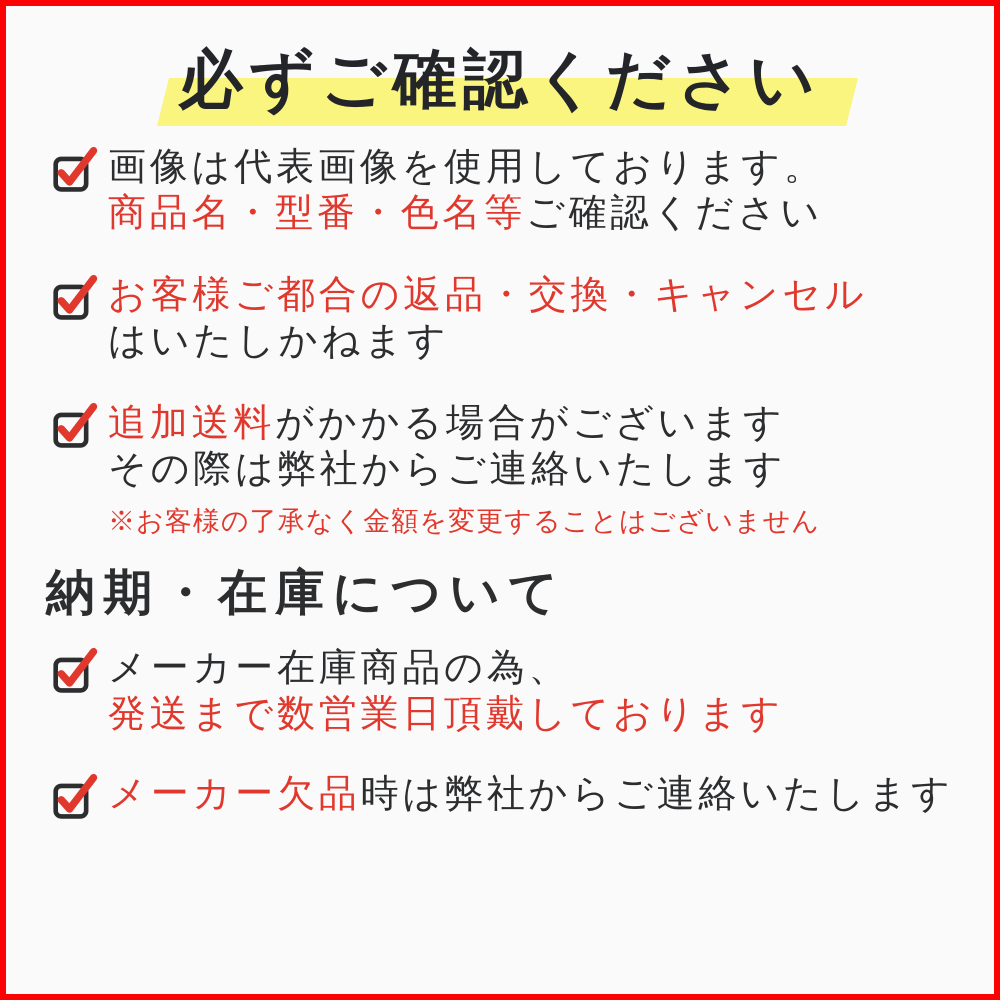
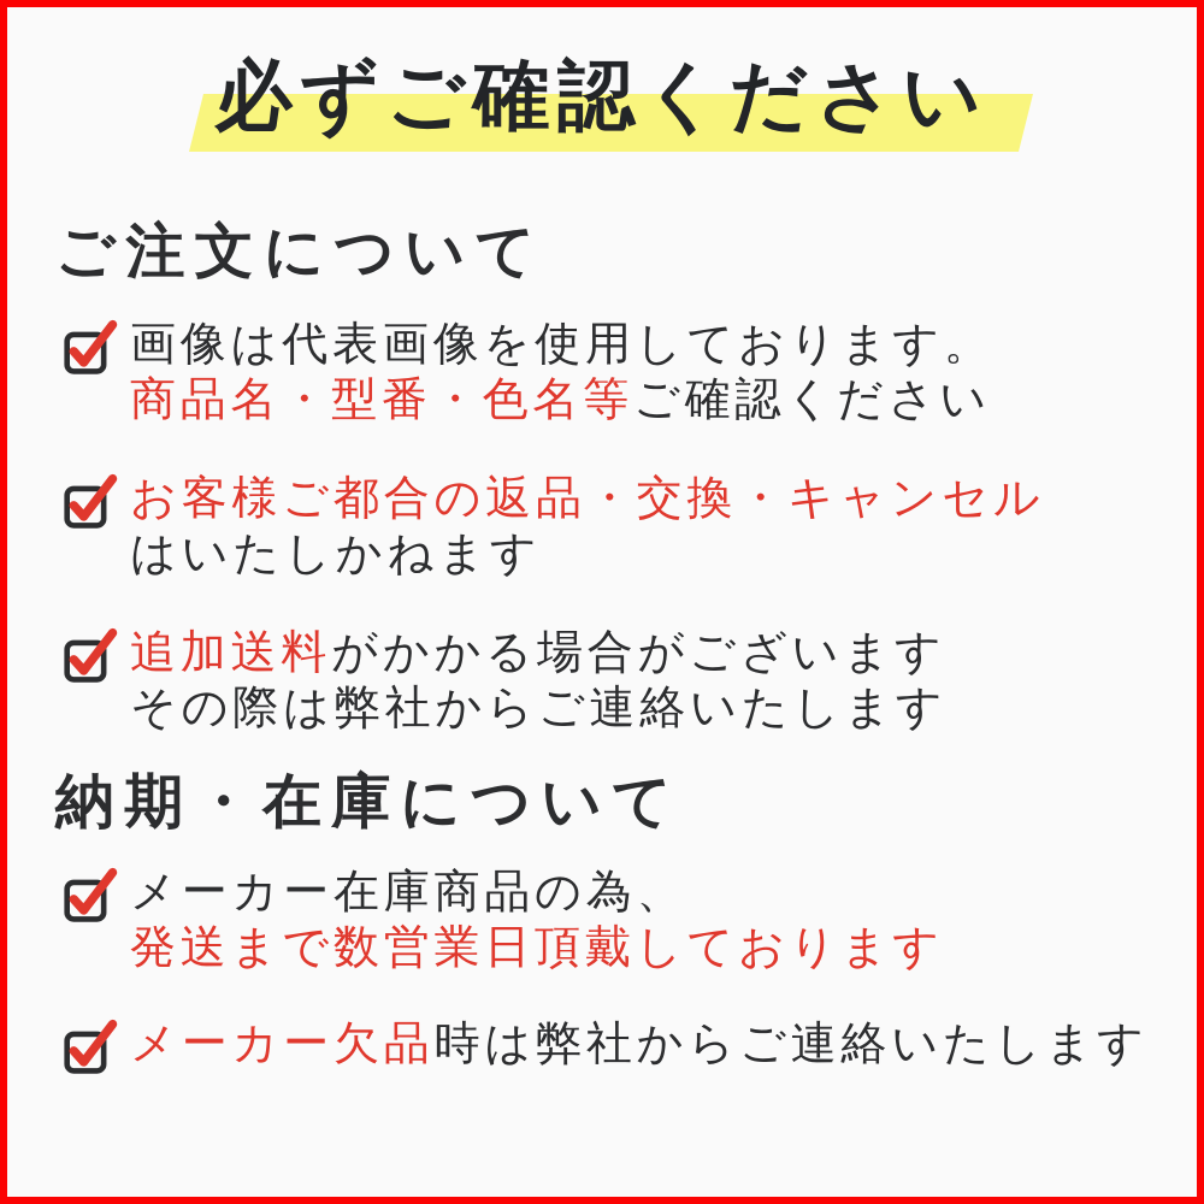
  必ずご確認ください
+ ご注文について
  画像は代表画像を使用しております。
  商品名・型番・色名等ご確認ください
  お客様ご都合の返品・交換・キャンセル
  はいたしかねます
  追加送料がかかる場合がございます
  その際は弊社からご連絡いたします
- ※お客様の了承なく金額を変更することはございません
  納期・在庫について
  メーカー在庫商品の為、
  発送まで数営業日頂戴しております
  メーカー欠品時は弊社からご連絡いたします
